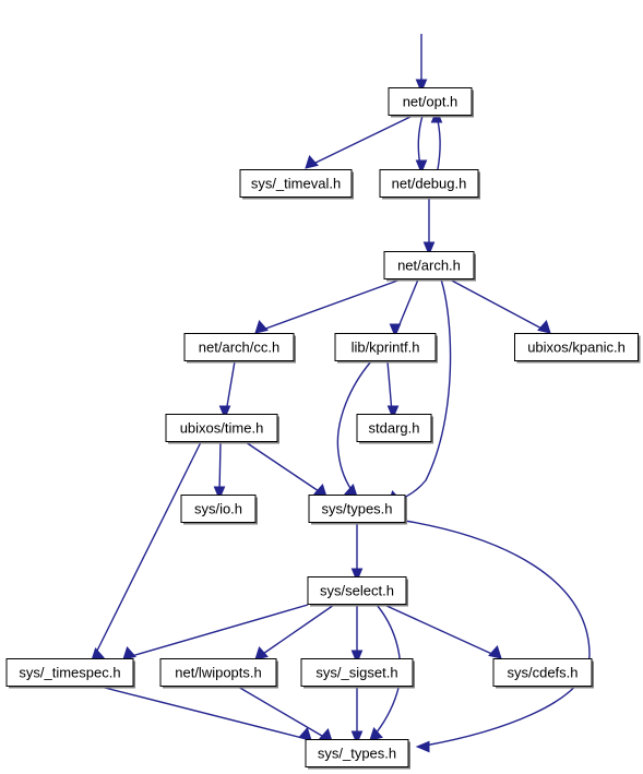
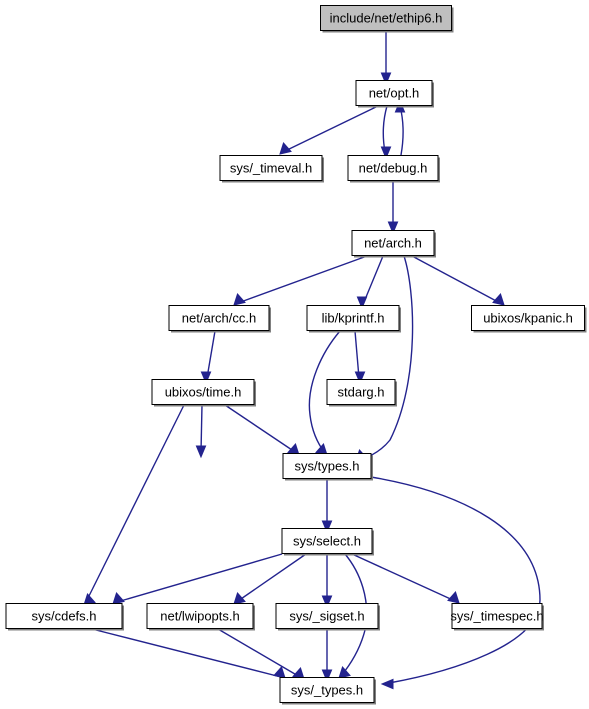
+ include/net/ethip6.h
  net/opt.h
  sys/_timeval.h
  net/debug.h
  net/arch.h
  net/arch/cc.h
  lib/kprintf.h
  ubixos/kpanic.h
  ubixos/time.h
  stdarg.h
- sys/io.h
  sys/types.h
  sys/select.h
- sys/_timespec.h
+ sys/cdefs.h
  net/lwipopts.h
  sys/_sigset.h
- sys/cdefs.h
+ sys/_timespec.h
  sys/_types.h
